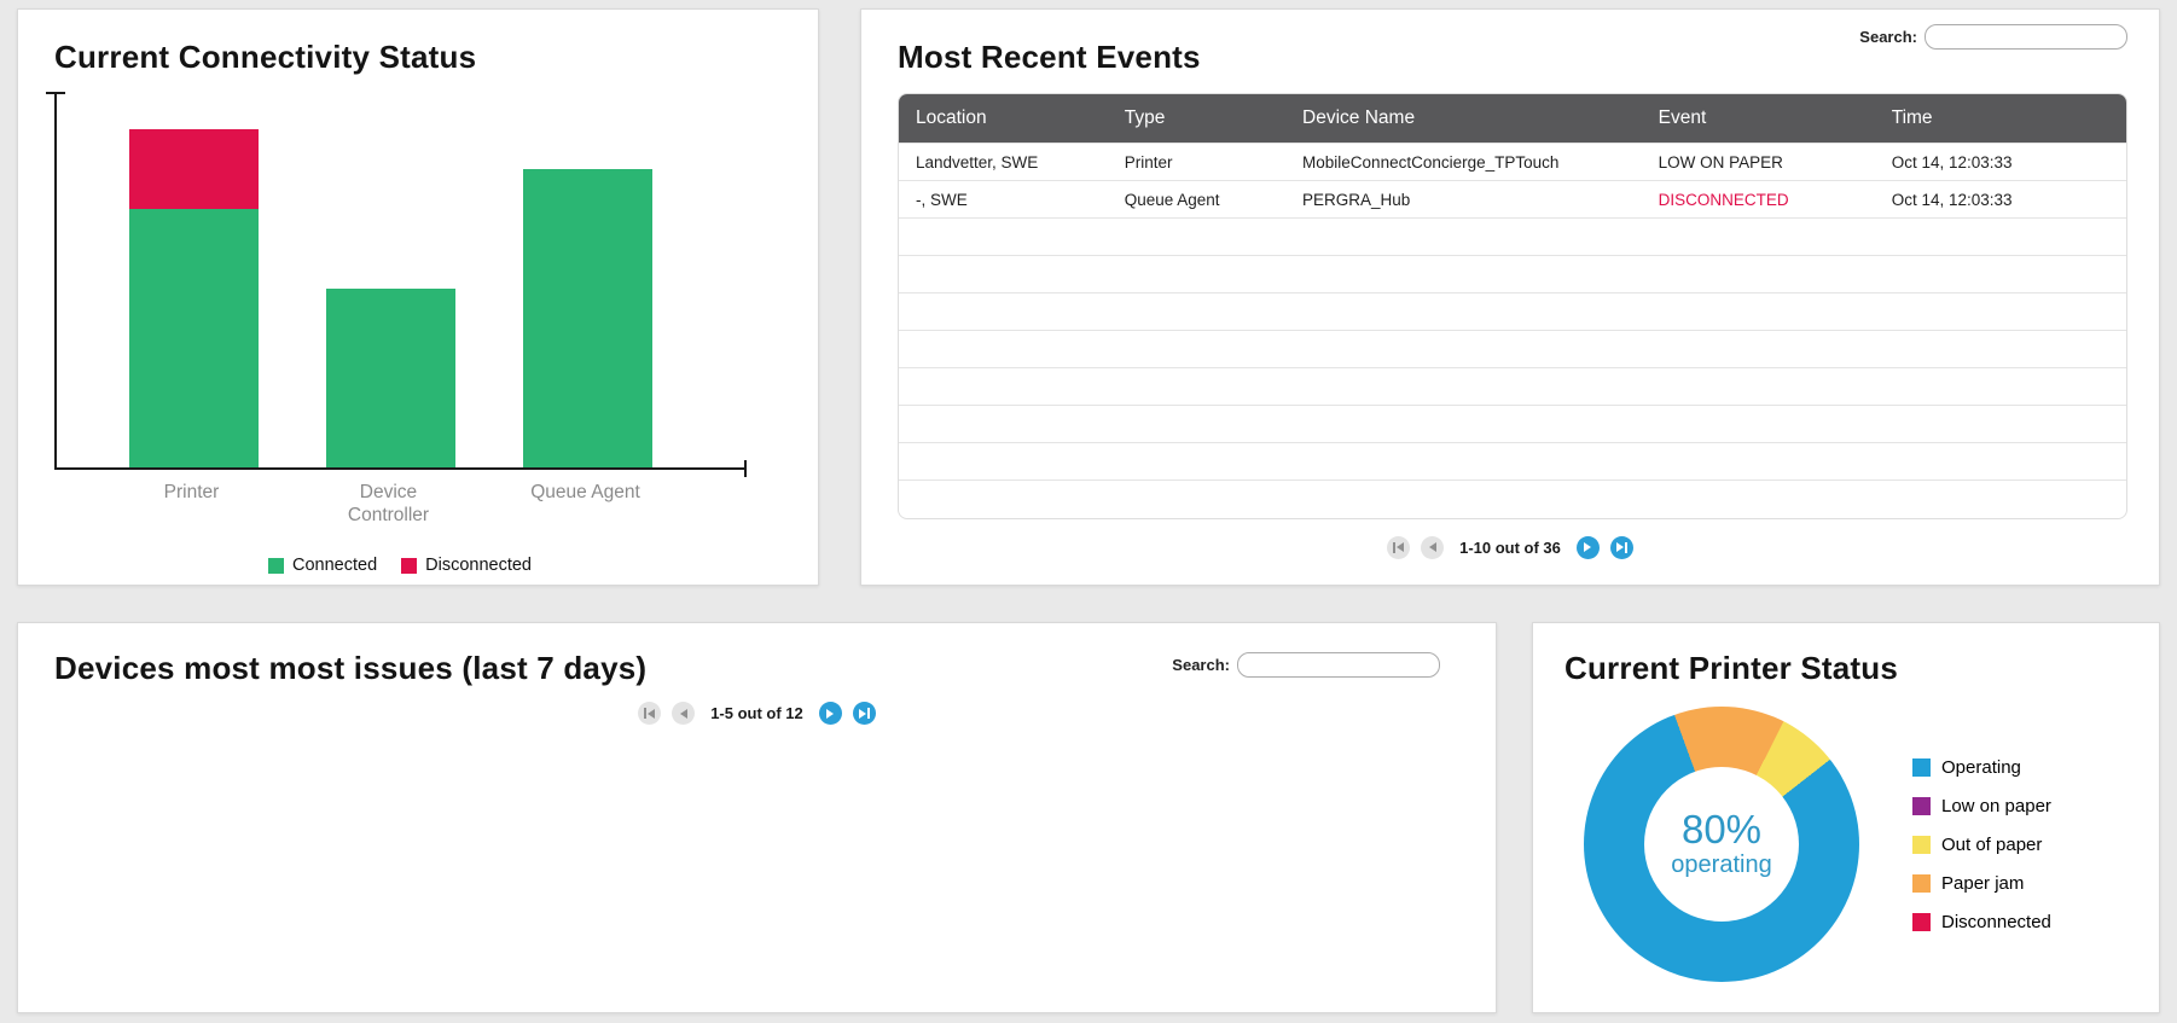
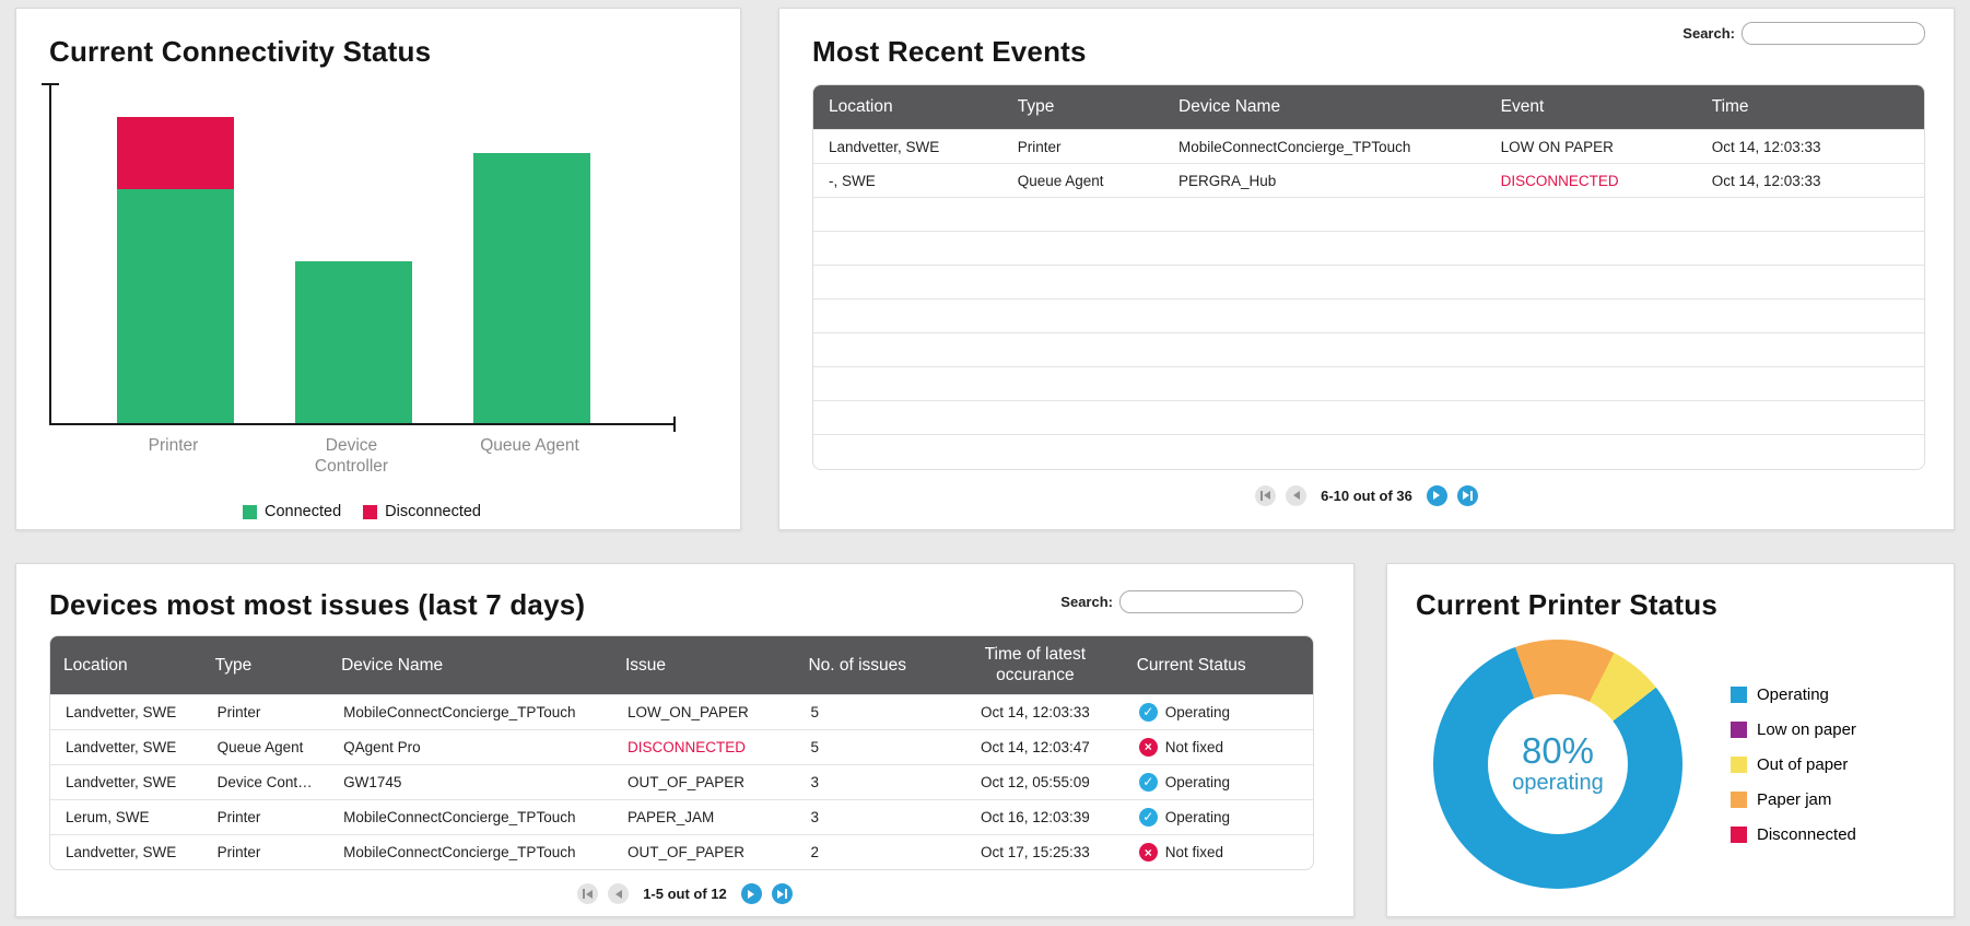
  Current Connectivity Status
  Printer
  Device Controller
  Queue Agent
  Connected
  Disconnected
  Search:
  Most Recent Events
  Location	Type	Device Name	Event	Time
  Landvetter, SWE	Printer	MobileConnectConcierge_TPTouch	LOW ON PAPER	Oct 14, 12:03:33
  -, SWE	Queue Agent	PERGRA_Hub	DISCONNECTED	Oct 14, 12:03:33
- 1-10 out of 36
+ 6-10 out of 36
  Search:
  Devices most most issues (last 7 days)
+ Location	Type	Device Name	Issue	No. of issues	Time of latest occurance	Current Status
+ Landvetter, SWE	Printer	MobileConnectConcierge_TPTouch	LOW_ON_PAPER	5	Oct 14, 12:03:33	✓ Operating
+ Landvetter, SWE	Queue Agent	QAgent Pro	DISCONNECTED	5	Oct 14, 12:03:47	× Not fixed
+ Landvetter, SWE	Device Controller	GW1745	OUT_OF_PAPER	3	Oct 12, 05:55:09	✓ Operating
+ Lerum, SWE	Printer	MobileConnectConcierge_TPTouch	PAPER_JAM	3	Oct 16, 12:03:39	✓ Operating
+ Landvetter, SWE	Printer	MobileConnectConcierge_TPTouch	OUT_OF_PAPER	2	Oct 17, 15:25:33	× Not fixed
  1-5 out of 12
  Current Printer Status
  80%
  operating
  Operating
  Low on paper
  Out of paper
  Paper jam
  Disconnected
